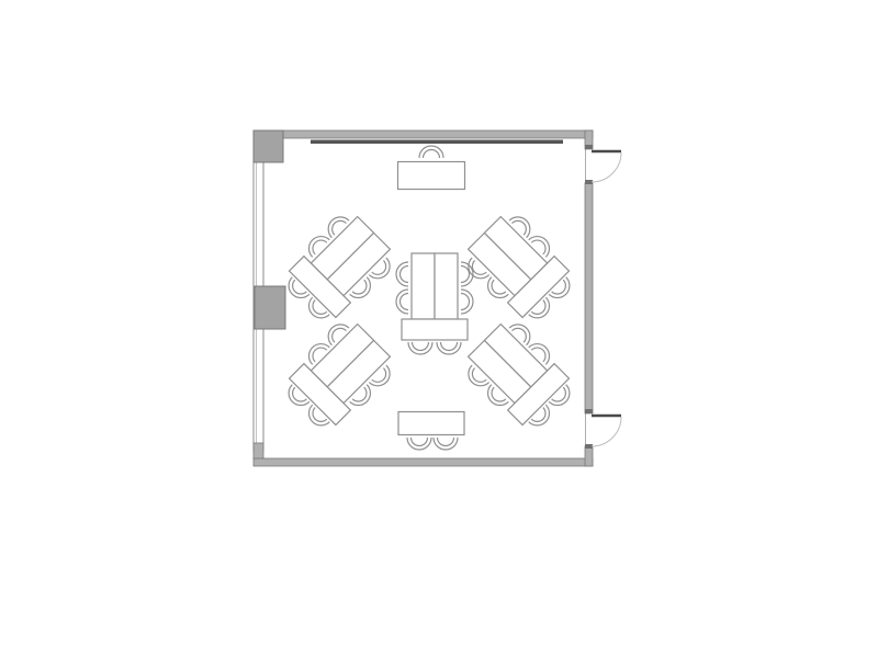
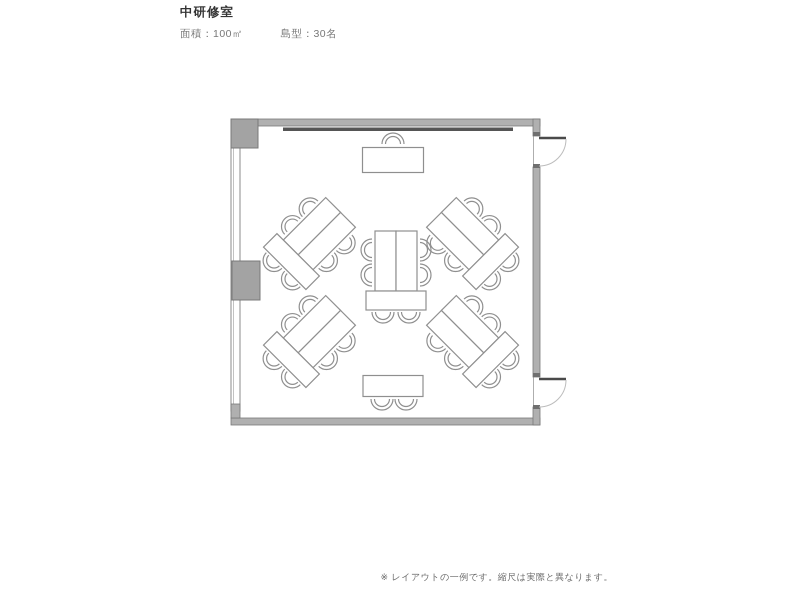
+ 中研修室
+ 面積：100㎡ 島型：30名
+ ※ レイアウトの一例です。縮尺は実際と異なります。
